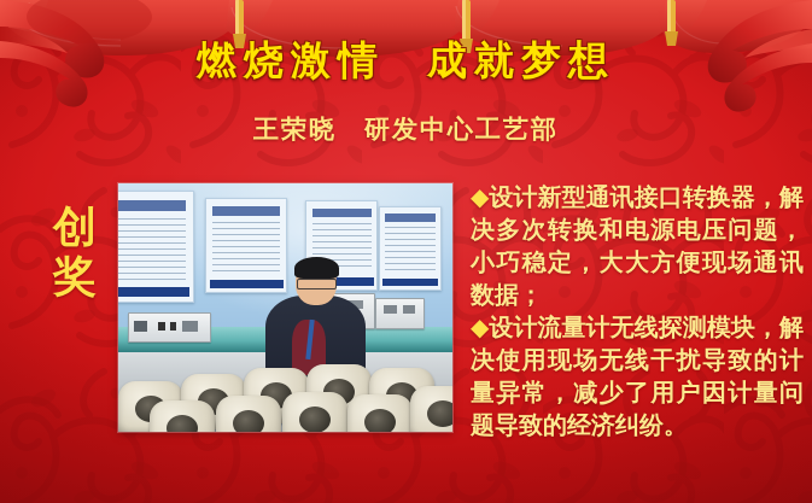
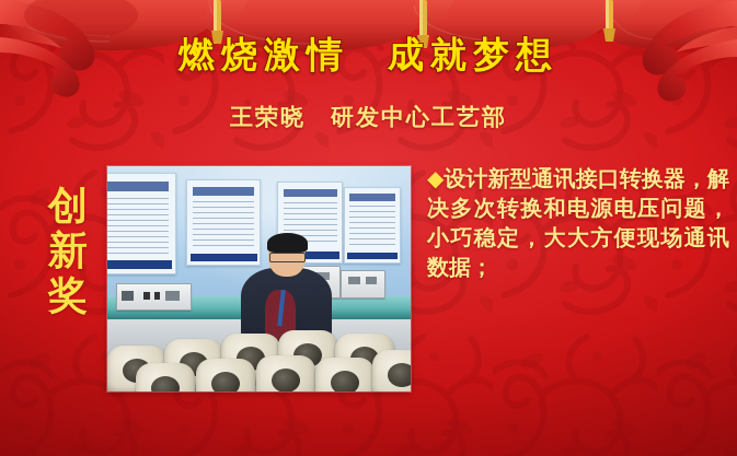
  燃烧激情 成就梦想
  王荣晓 研发中心工艺部
  创
+ 新
  奖
  ◆设计新型通讯接口转换器，解决多次转换和电源电压问题，小巧稳定，大大方便现场通讯数据；
- ◆设计流量计无线探测模块，解决使用现场无线干扰导致的计量异常，减少了用户因计量问题导致的经济纠纷。
